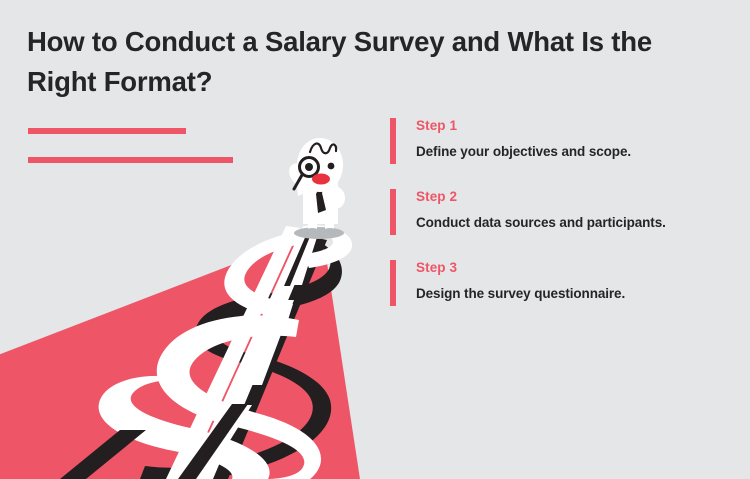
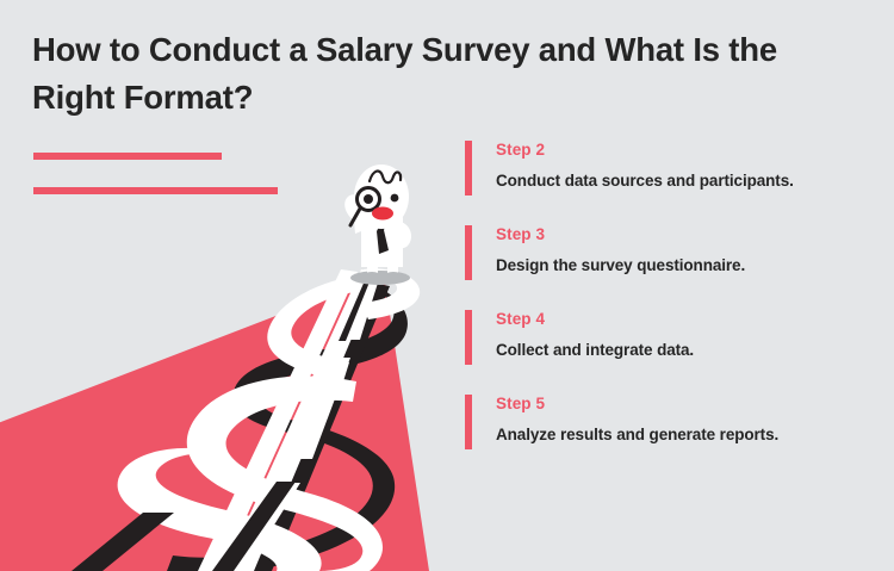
  How to Conduct a Salary Survey and What Is the
  Right Format?
- Step 1
- Define your objectives and scope.
  Step 2
  Conduct data sources and participants.
  Step 3
  Design the survey questionnaire.
+ Step 4
+ Collect and integrate data.
+ Step 5
+ Analyze results and generate reports.
